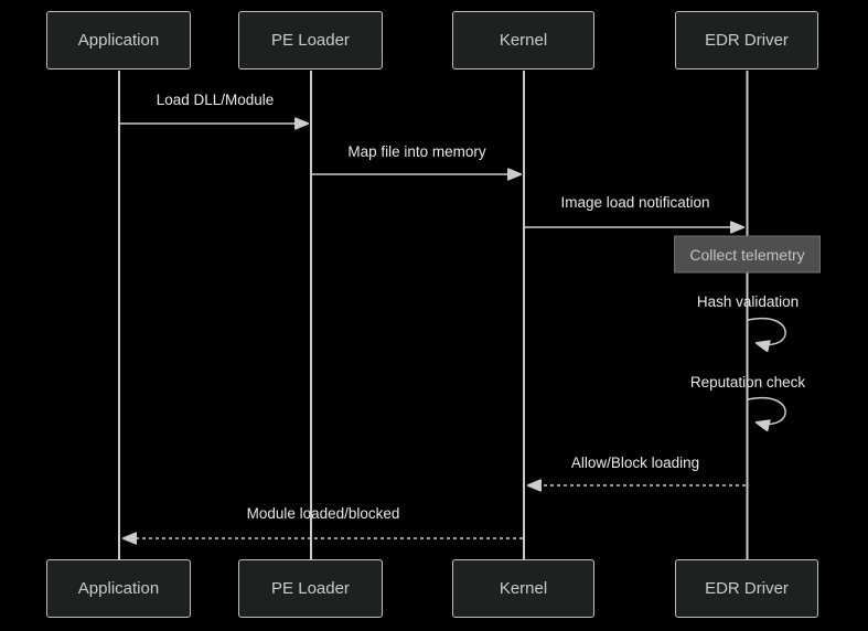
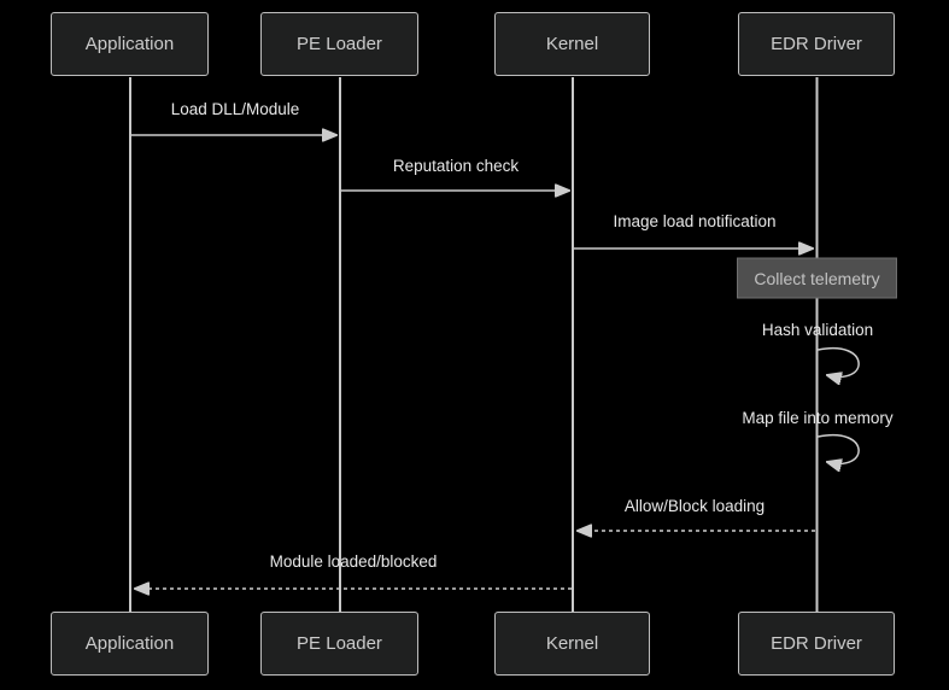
  Application
  PE Loader
  Kernel
  EDR Driver
  Application
  PE Loader
  Kernel
  EDR Driver
  Load DLL/Module
- Map file into memory
+ Reputation check
  Image load notification
  Collect telemetry
  Hash validation
- Reputation check
+ Map file into memory
  Allow/Block loading
  Module loaded/blocked
